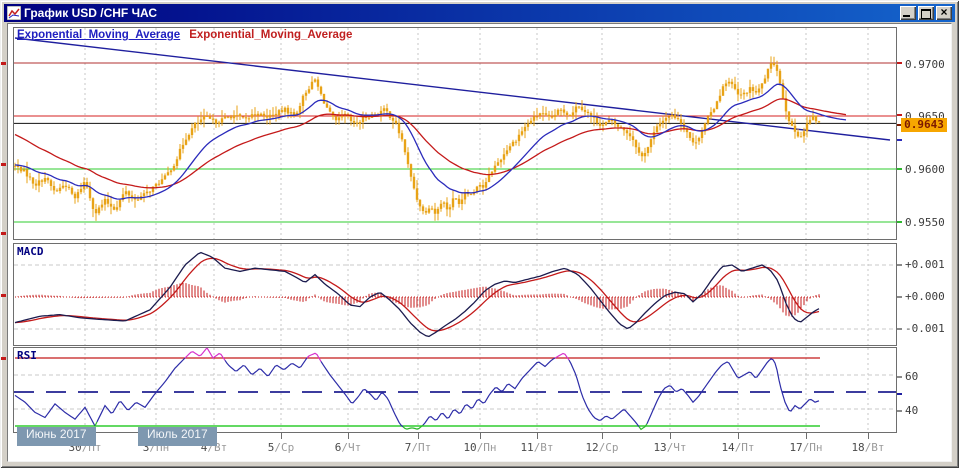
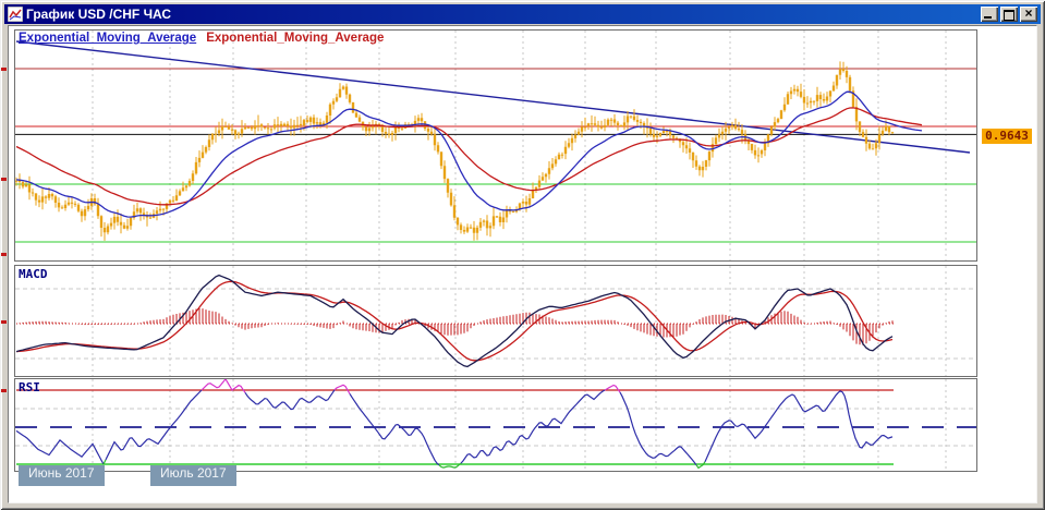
  График USD /CHF ЧАС
  Exponential_Moving_Average Exponential_Moving_Average
  MACD
  RSI
- 0.9700
- 0.9650
- 0.9600
- 0.9550
- +0.001
- +0.000
- -0.001
- 60
- 40
- 30/Пт
- 3/Пн
- 4/Вт
- 5/Ср
- 6/Чт
- 7/Пт
- 10/Пн
- 11/Вт
- 12/Ср
- 13/Чт
- 14/Пт
- 17/Пн
- 18/Вт
  0.9643
  Июнь 2017
  Июль 2017
